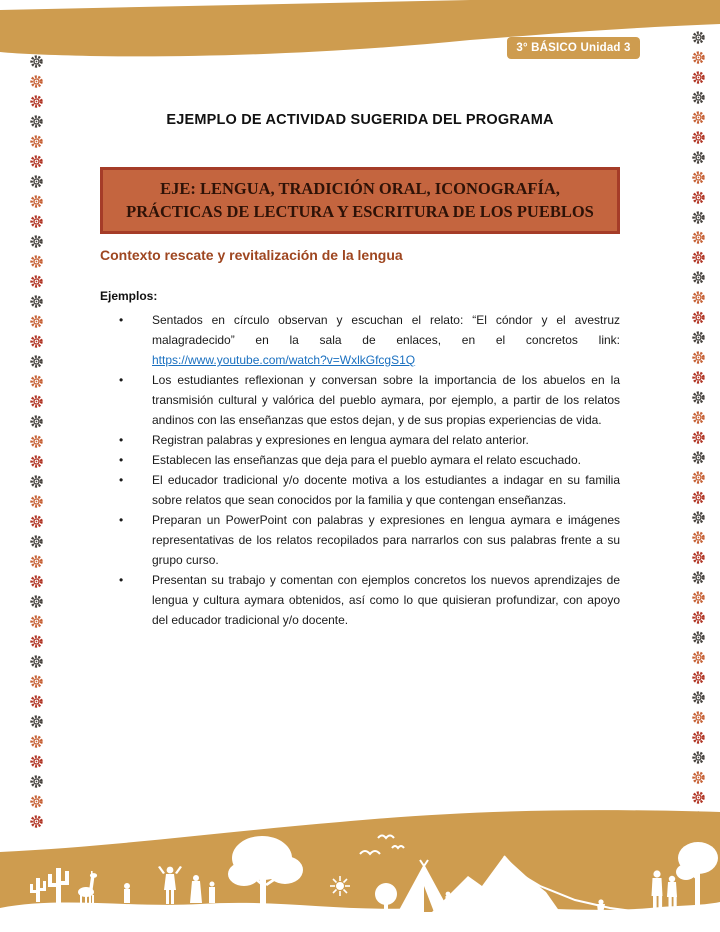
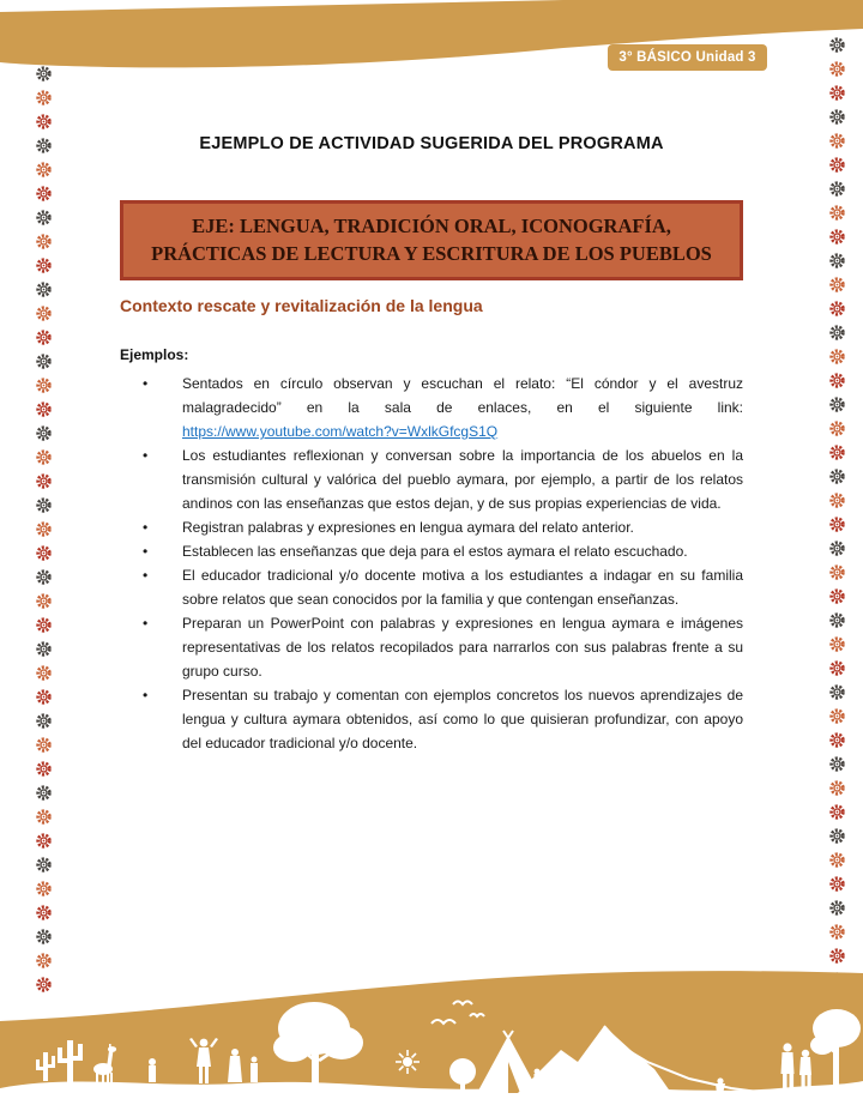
  3° BÁSICO Unidad 3
  EJEMPLO DE ACTIVIDAD SUGERIDA DEL PROGRAMA
  EJE: LENGUA, TRADICIÓN ORAL, ICONOGRAFÍA,
  PRÁCTICAS DE LECTURA Y ESCRITURA DE LOS PUEBLOS
  Contexto rescate y revitalización de la lengua
  Ejemplos:
  •
- Sentados en círculo observan y escuchan el relato: “El cóndor y el avestruz malagradecido” en la sala de enlaces, en el concretos link: https://www.youtube.com/watch?v=WxlkGfcgS1Q
+ Sentados en círculo observan y escuchan el relato: “El cóndor y el avestruz malagradecido” en la sala de enlaces, en el siguiente link: https://www.youtube.com/watch?v=WxlkGfcgS1Q
  •
  Los estudiantes reflexionan y conversan sobre la importancia de los abuelos en la transmisión cultural y valórica del pueblo aymara, por ejemplo, a partir de los relatos andinos con las enseñanzas que estos dejan, y de sus propias experiencias de vida.
  •
  Registran palabras y expresiones en lengua aymara del relato anterior.
  •
- Establecen las enseñanzas que deja para el pueblo aymara el relato escuchado.
+ Establecen las enseñanzas que deja para el estos aymara el relato escuchado.
  •
  El educador tradicional y/o docente motiva a los estudiantes a indagar en su familia sobre relatos que sean conocidos por la familia y que contengan enseñanzas.
  •
  Preparan un PowerPoint con palabras y expresiones en lengua aymara e imágenes representativas de los relatos recopilados para narrarlos con sus palabras frente a su grupo curso.
  •
  Presentan su trabajo y comentan con ejemplos concretos los nuevos aprendizajes de lengua y cultura aymara obtenidos, así como lo que quisieran profundizar, con apoyo del educador tradicional y/o docente.
